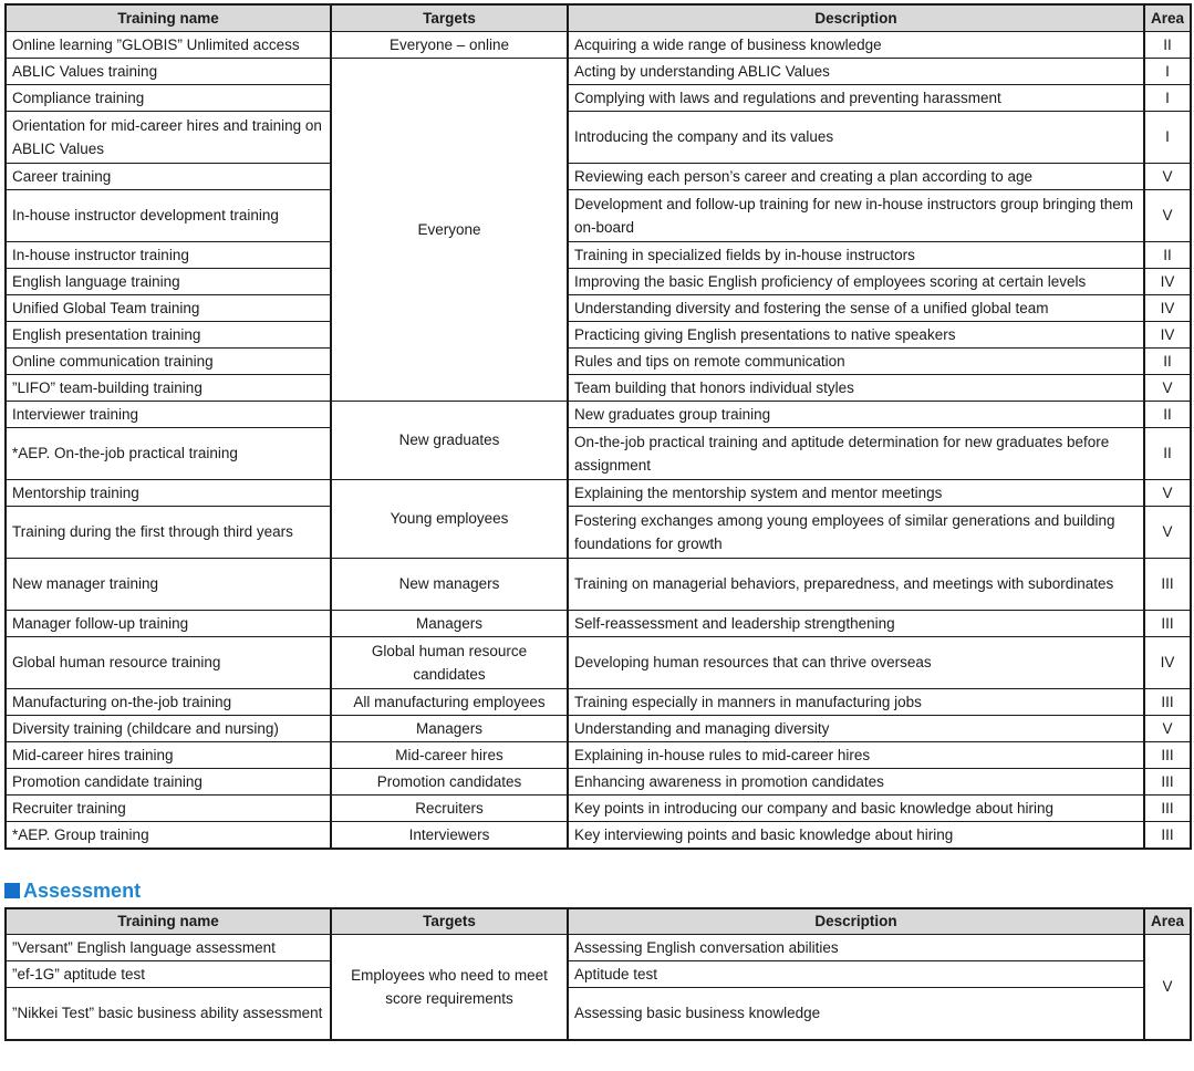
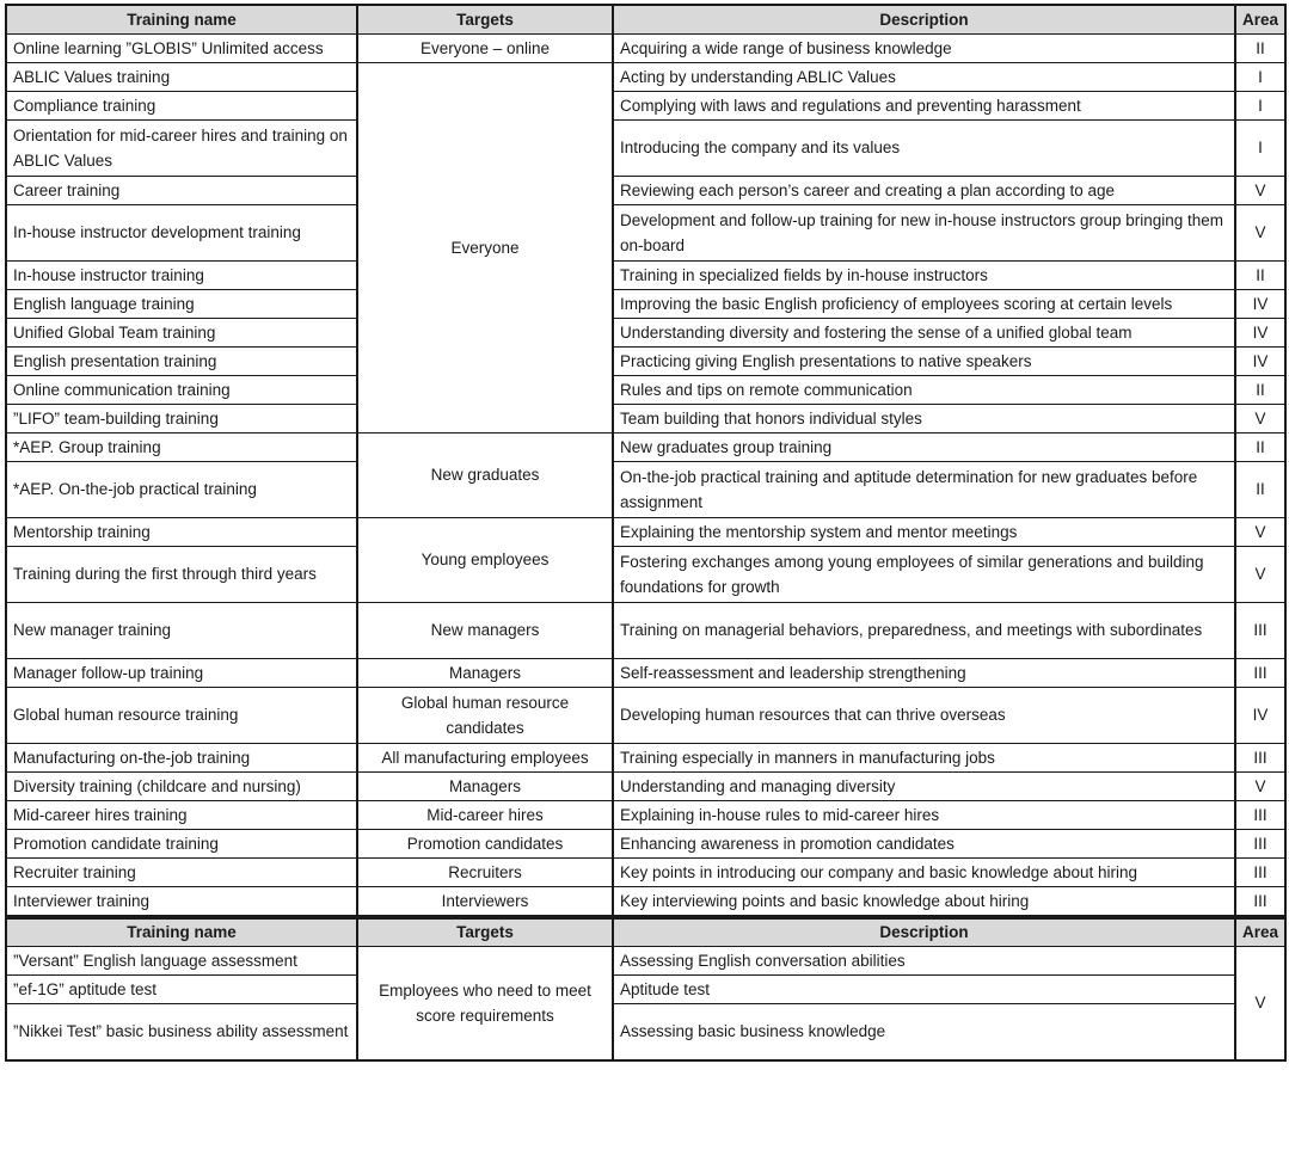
  Training name	Targets	Description	Area
  Online learning ”GLOBIS” Unlimited access	Everyone – online	Acquiring a wide range of business knowledge	II
  ABLIC Values training	Everyone	Acting by understanding ABLIC Values	I
  Compliance training	Complying with laws and regulations and preventing harassment	I
  Orientation for mid-career hires and training on ABLIC Values	Introducing the company and its values	I
  Career training	Reviewing each person’s career and creating a plan according to age	V
  In-house instructor development training	Development and follow-up training for new in-house instructors group bringing them on-board	V
  In-house instructor training	Training in specialized fields by in-house instructors	II
  English language training	Improving the basic English proficiency of employees scoring at certain levels	IV
  Unified Global Team training	Understanding diversity and fostering the sense of a unified global team	IV
  English presentation training	Practicing giving English presentations to native speakers	IV
  Online communication training	Rules and tips on remote communication	II
  ”LIFO” team-building training	Team building that honors individual styles	V
- Interviewer training	New graduates	New graduates group training	II
+ *AEP. Group training	New graduates	New graduates group training	II
  *AEP. On-the-job practical training	On-the-job practical training and aptitude determination for new graduates before assignment	II
  Mentorship training	Young employees	Explaining the mentorship system and mentor meetings	V
  Training during the first through third years	Fostering exchanges among young employees of similar generations and building foundations for growth	V
  New manager training	New managers	Training on managerial behaviors, preparedness, and meetings with subordinates	III
  Manager follow-up training	Managers	Self-reassessment and leadership strengthening	III
  Global human resource training	Global human resource candidates	Developing human resources that can thrive overseas	IV
  Manufacturing on-the-job training	All manufacturing employees	Training especially in manners in manufacturing jobs	III
  Diversity training (childcare and nursing)	Managers	Understanding and managing diversity	V
  Mid-career hires training	Mid-career hires	Explaining in-house rules to mid-career hires	III
  Promotion candidate training	Promotion candidates	Enhancing awareness in promotion candidates	III
  Recruiter training	Recruiters	Key points in introducing our company and basic knowledge about hiring	III
- *AEP. Group training	Interviewers	Key interviewing points and basic knowledge about hiring	III
+ Interviewer training	Interviewers	Key interviewing points and basic knowledge about hiring	III
- Assessment
  Training name	Targets	Description	Area
  ”Versant” English language assessment	Employees who need to meet score requirements	Assessing English conversation abilities	V
  ”ef-1G” aptitude test	Aptitude test
  ”Nikkei Test” basic business ability assessment	Assessing basic business knowledge
